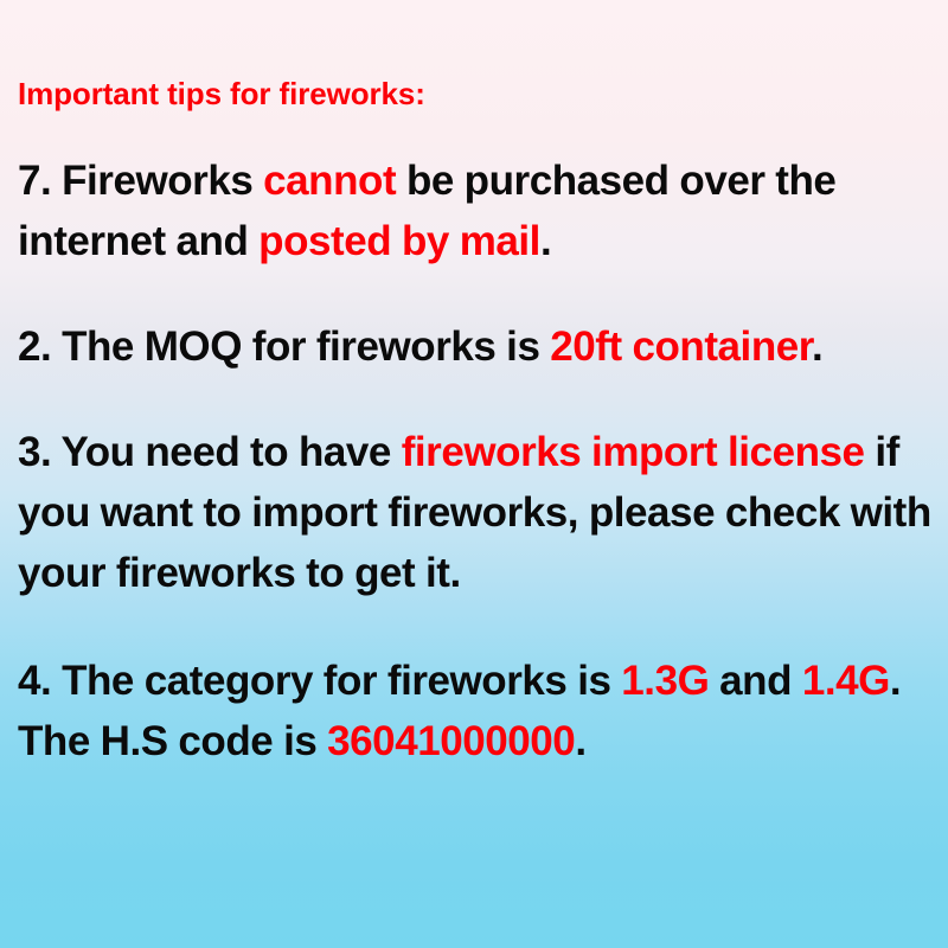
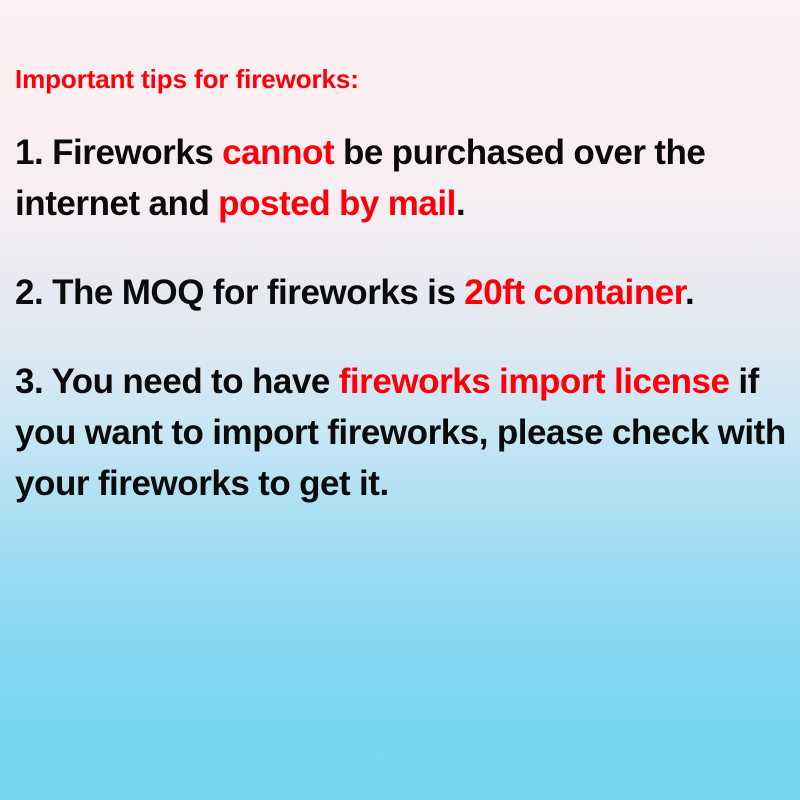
  Important tips for fireworks:
- 7. Fireworks cannot be purchased over the internet and posted by mail.
+ 1. Fireworks cannot be purchased over the internet and posted by mail.
  2. The MOQ for fireworks is 20ft container.
  3. You need to have fireworks import license if you want to import fireworks, please check with your fireworks to get it.
- 4. The category for fireworks is 1.3G and 1.4G. The H.S code is 36041000000.
